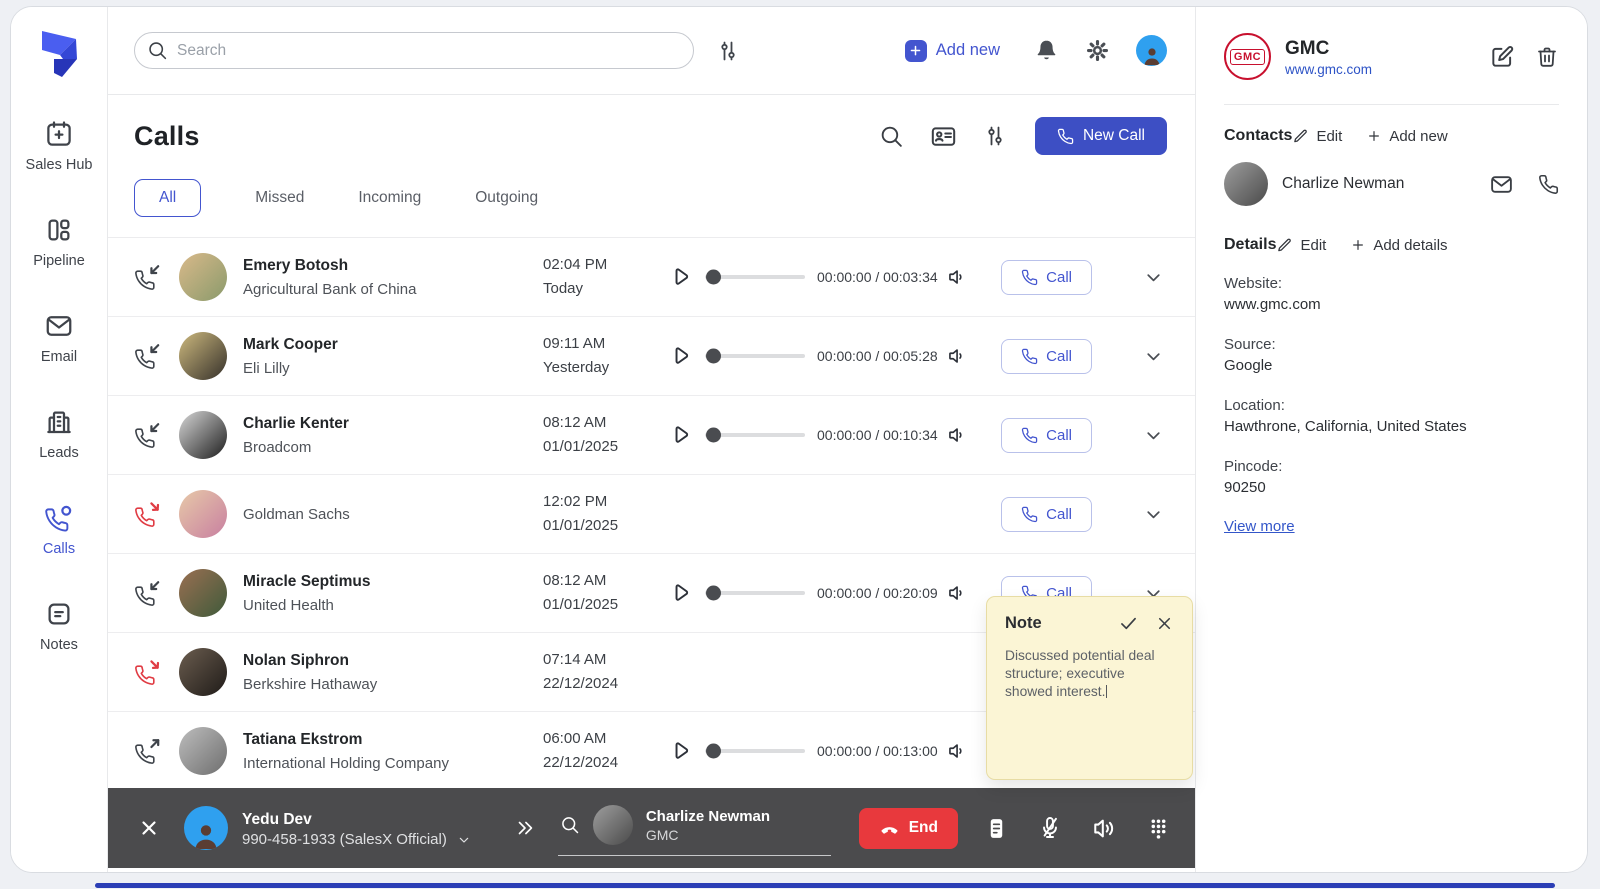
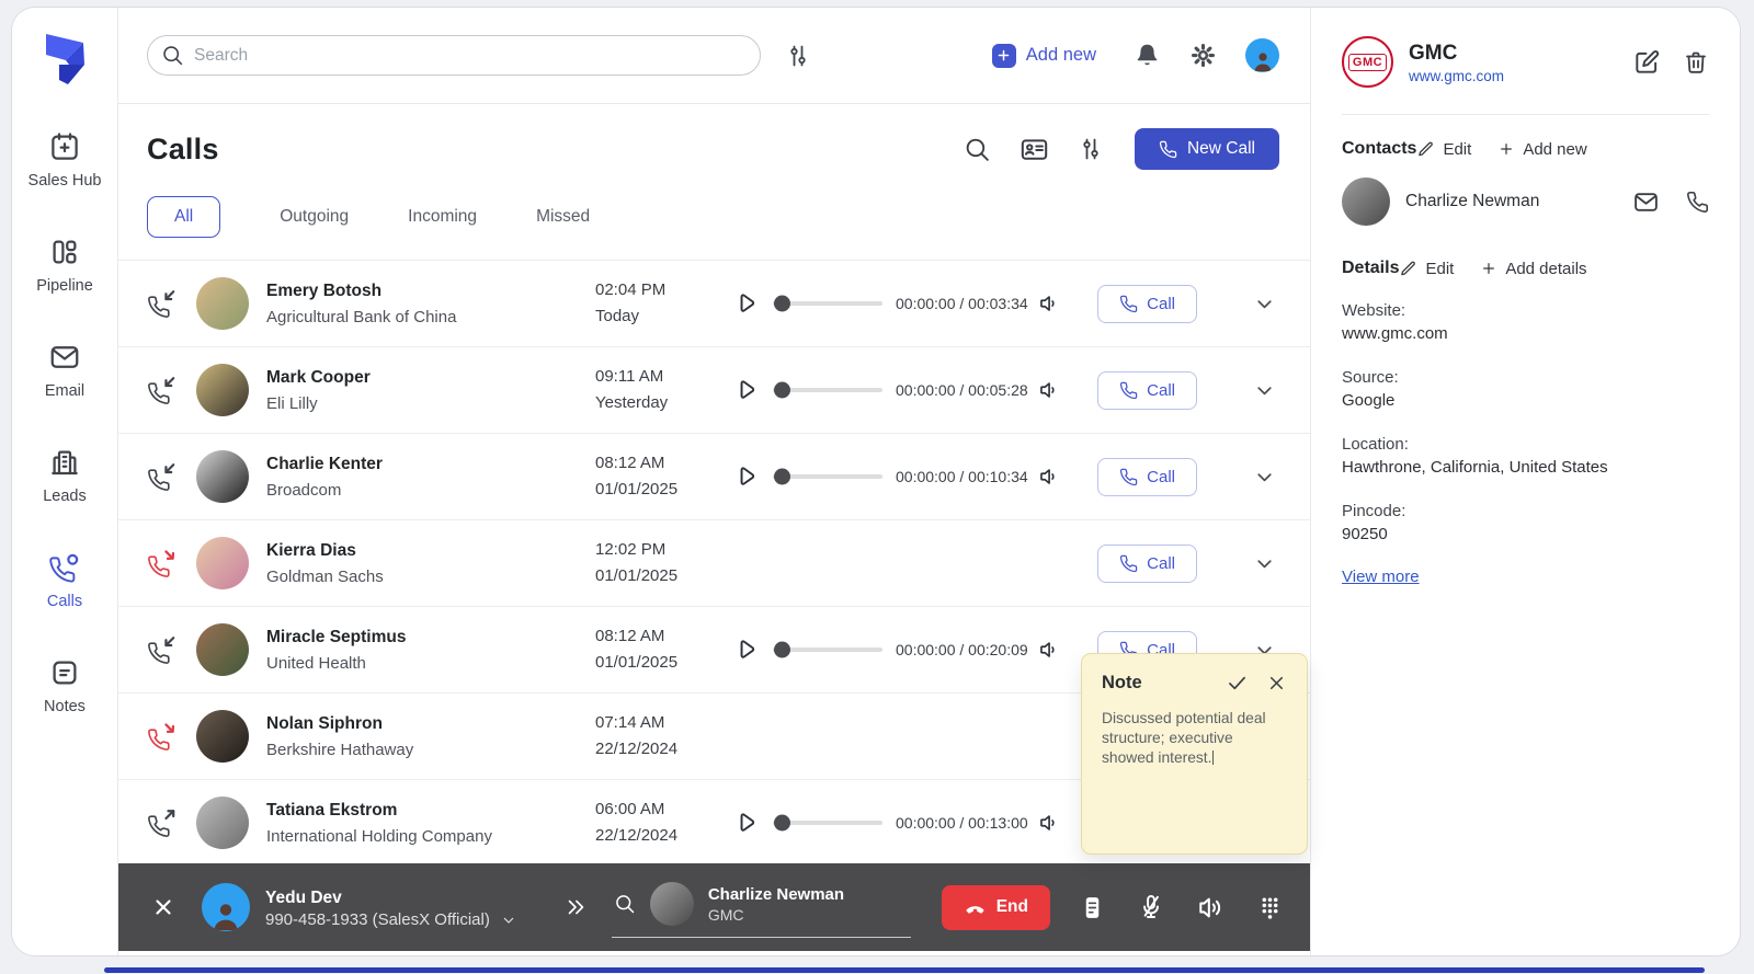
  Sales Hub
  Pipeline
  Email
  Leads
  Calls
  Notes
  Search
  Add new
  Calls
  New Call
  All
- Missed
+ Outgoing
  Incoming
- Outgoing
+ Missed
  Emery Botosh
  Agricultural Bank of China
  02:04 PM
  Today
  00:00:00 / 00:03:34
  Call
  Mark Cooper
  Eli Lilly
  09:11 AM
  Yesterday
  00:00:00 / 00:05:28
  Call
  Charlie Kenter
  Broadcom
  08:12 AM
  01/01/2025
  00:00:00 / 00:10:34
  Call
+ Kierra Dias
  Goldman Sachs
  12:02 PM
  01/01/2025
  Call
  Miracle Septimus
  United Health
  08:12 AM
  01/01/2025
  00:00:00 / 00:20:09
  Call
  Nolan Siphron
  Berkshire Hathaway
  07:14 AM
  22/12/2024
  Tatiana Ekstrom
  International Holding Company
  06:00 AM
  22/12/2024
  00:00:00 / 00:13:00
  Note
  Discussed potential deal structure; executive showed interest.
  Yedu Dev
  990-458-1933 (SalesX Official)
  Charlize Newman
  GMC
  End
  GMC
  GMC
  www.gmc.com
  Contacts
  Edit
  Add new
  Charlize Newman
  Details
  Edit
  Add details
  Website:
  www.gmc.com
  Source:
  Google
  Location:
  Hawthrone, California, United States
  Pincode:
  90250
  View more
